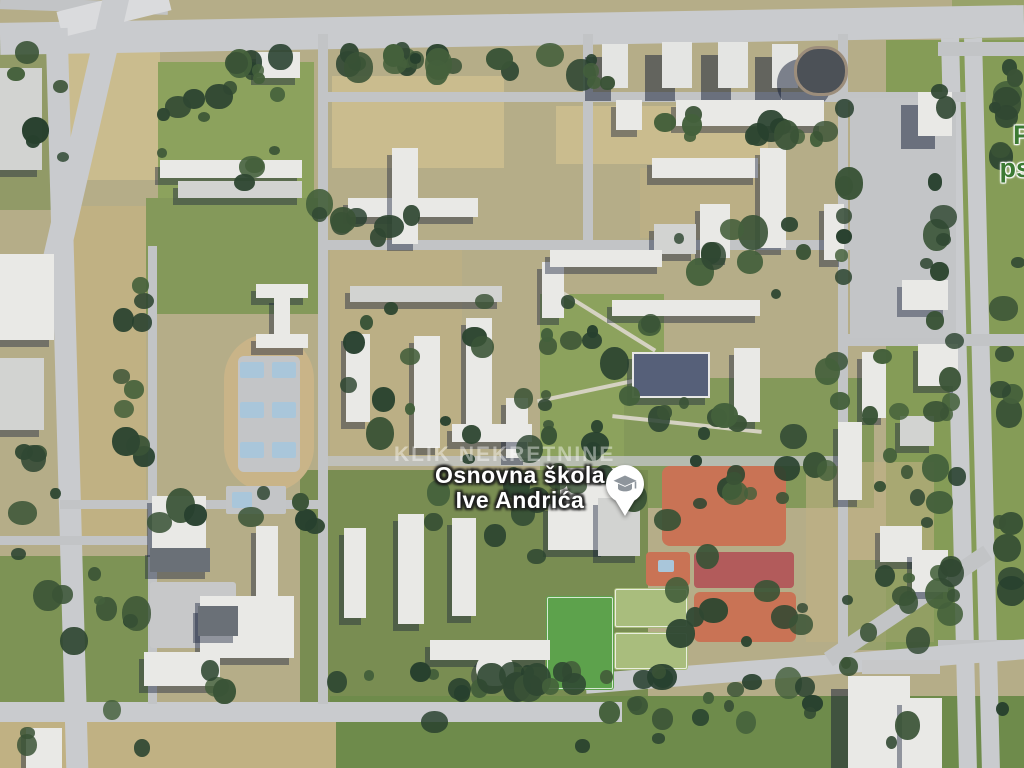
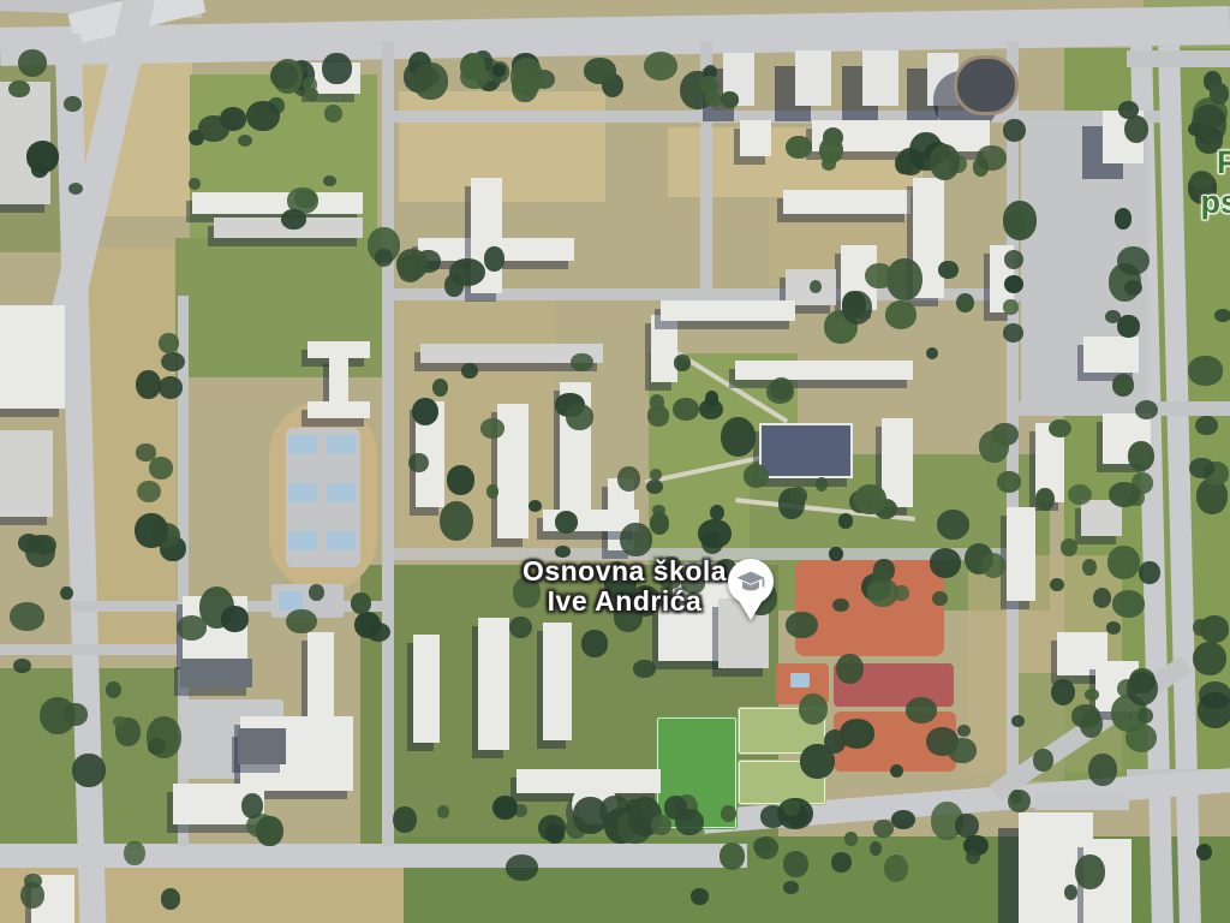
- KLIK NEKRETNINE
  P
  ps
  Osnovna škola
  Ive Andrića
